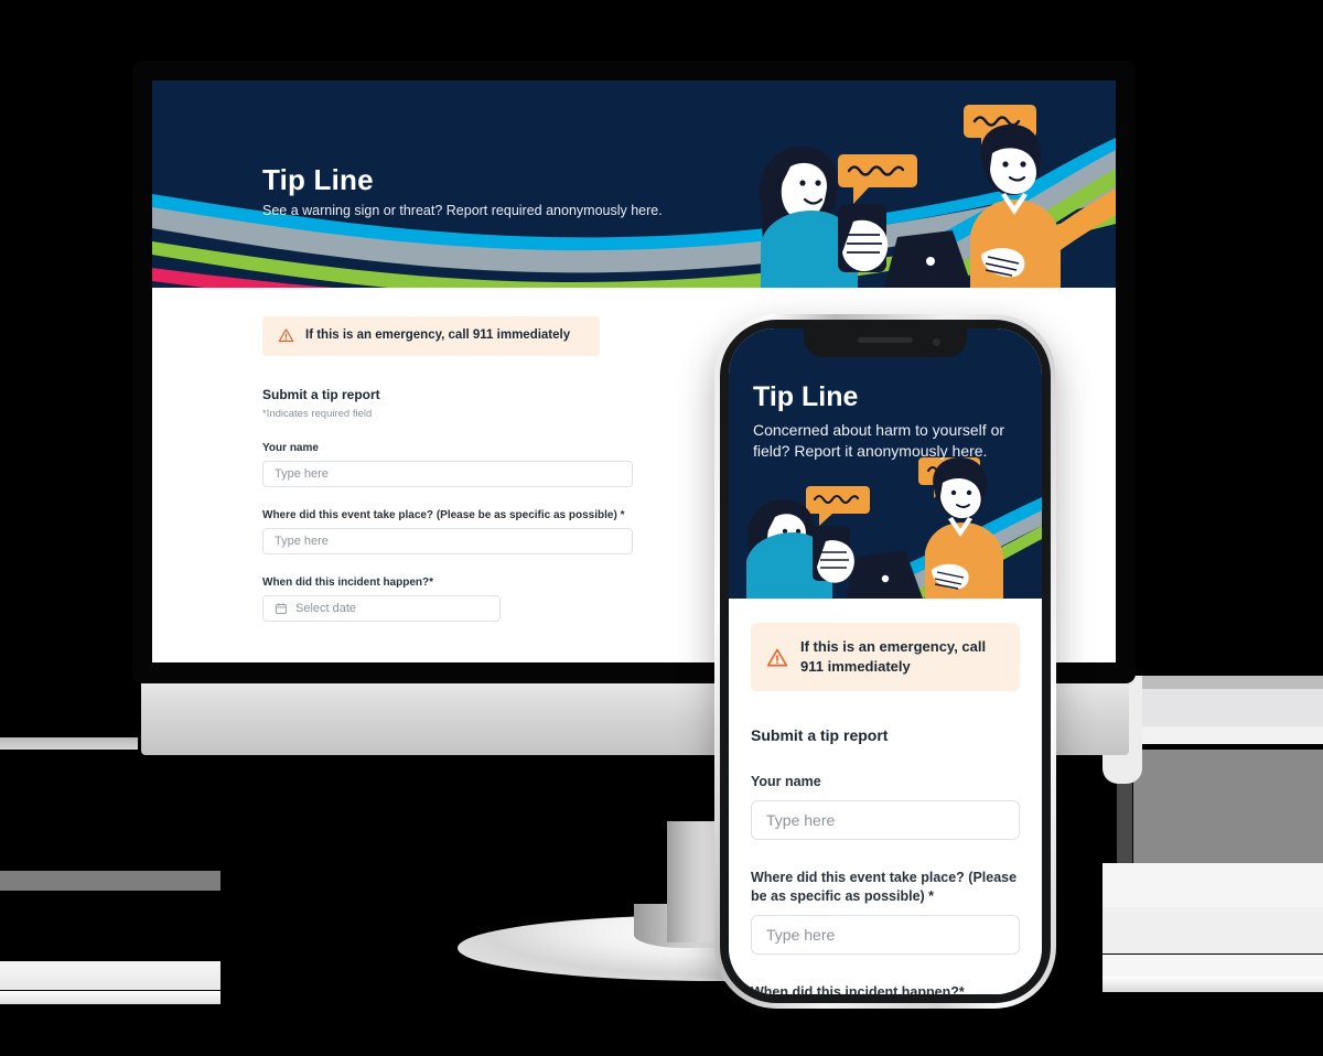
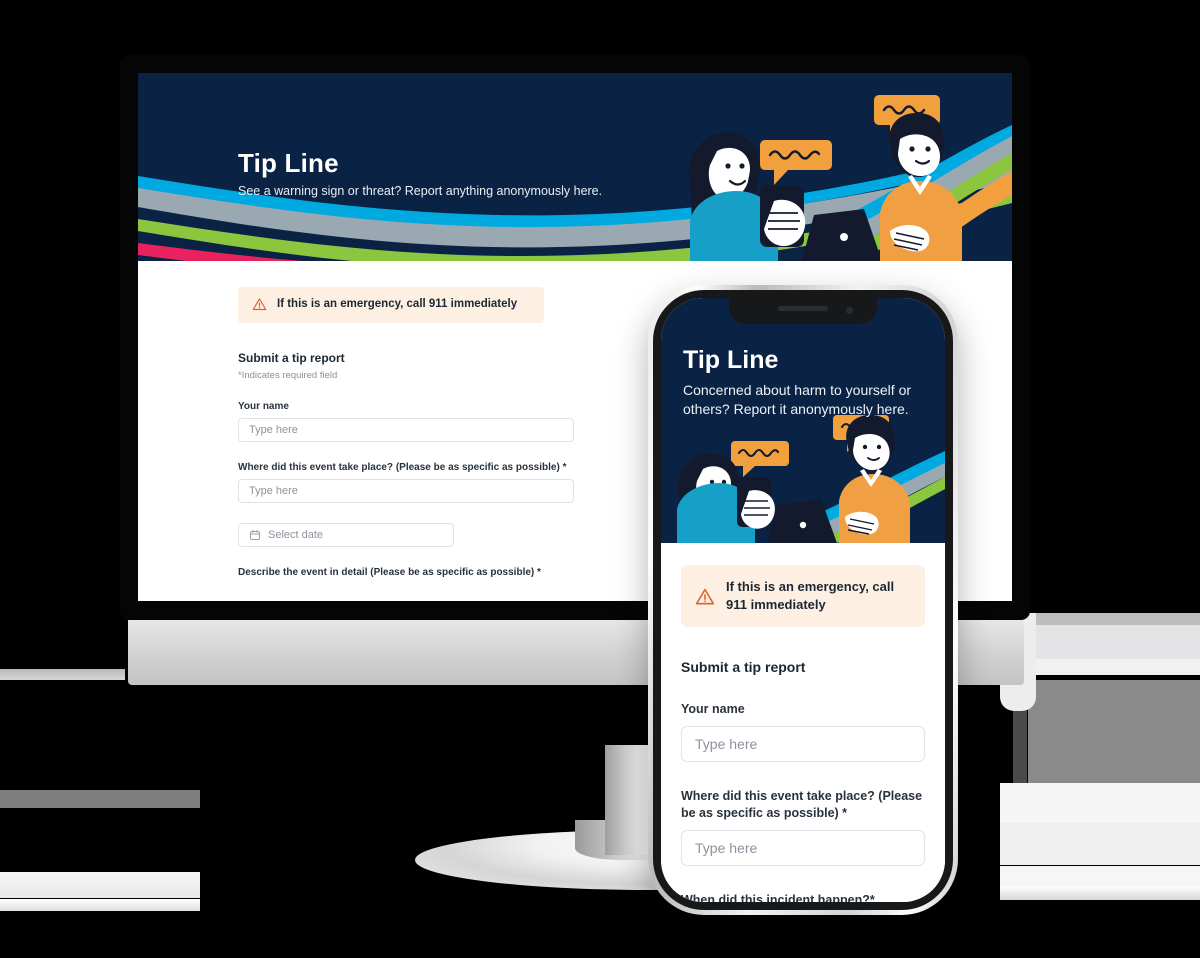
  Tip Line
- See a warning sign or threat? Report required anonymously here.
+ See a warning sign or threat? Report anything anonymously here.
  If this is an emergency, call 911 immediately
  Submit a tip report
  *Indicates required field
  Your name
  Type here
  Where did this event take place? (Please be as specific as possible) *
  Type here
- When did this incident happen?*
  Select date
+ Describe the event in detail (Please be as specific as possible) *
  Tip Line
- Concerned about harm to yourself or field? Report it anonymously here.
+ Concerned about harm to yourself or others? Report it anonymously here.
  If this is an emergency, call 911 immediately
  Submit a tip report
  Your name
  Type here
  Where did this event take place? (Please be as specific as possible) *
  Type here
  hen did this incident happen?*
